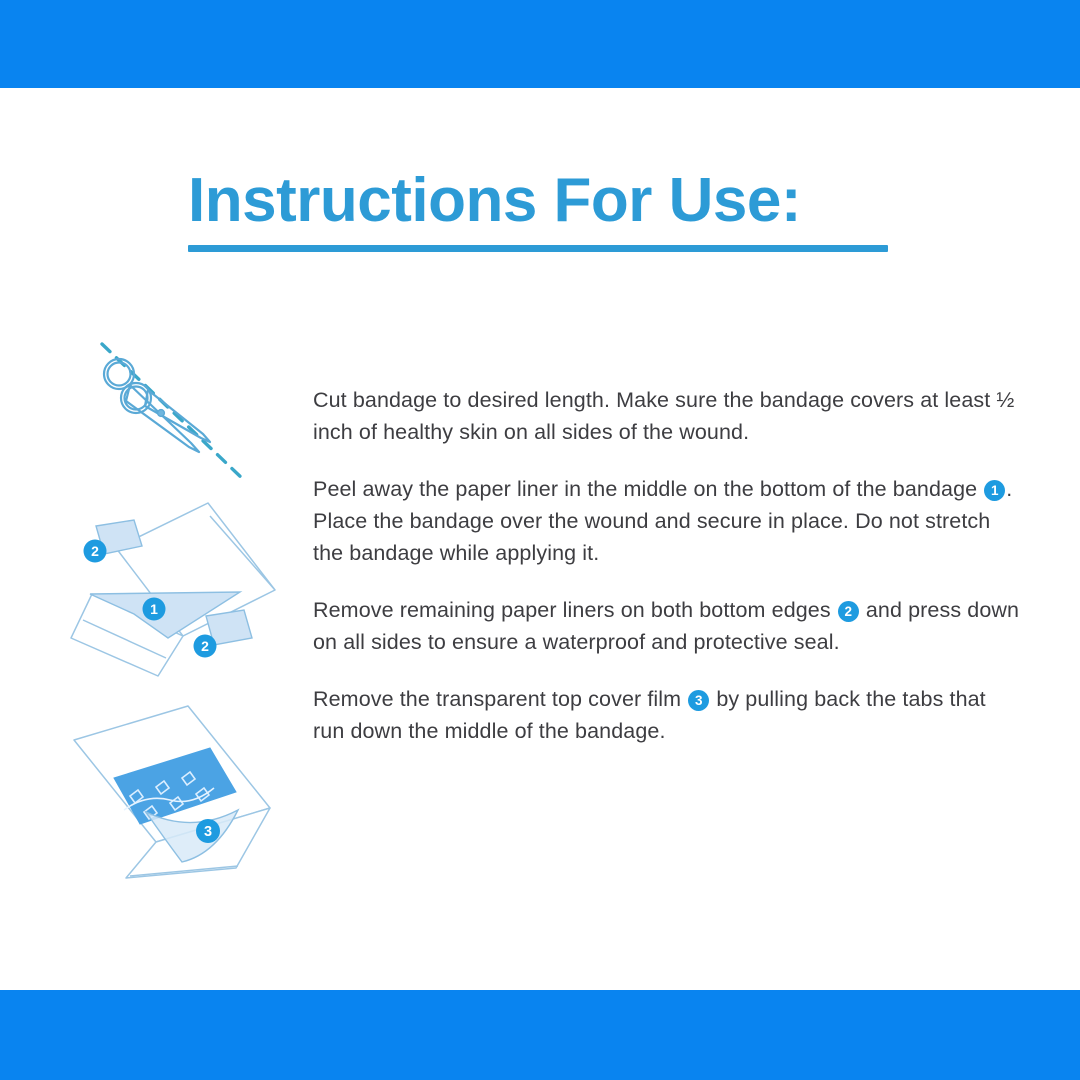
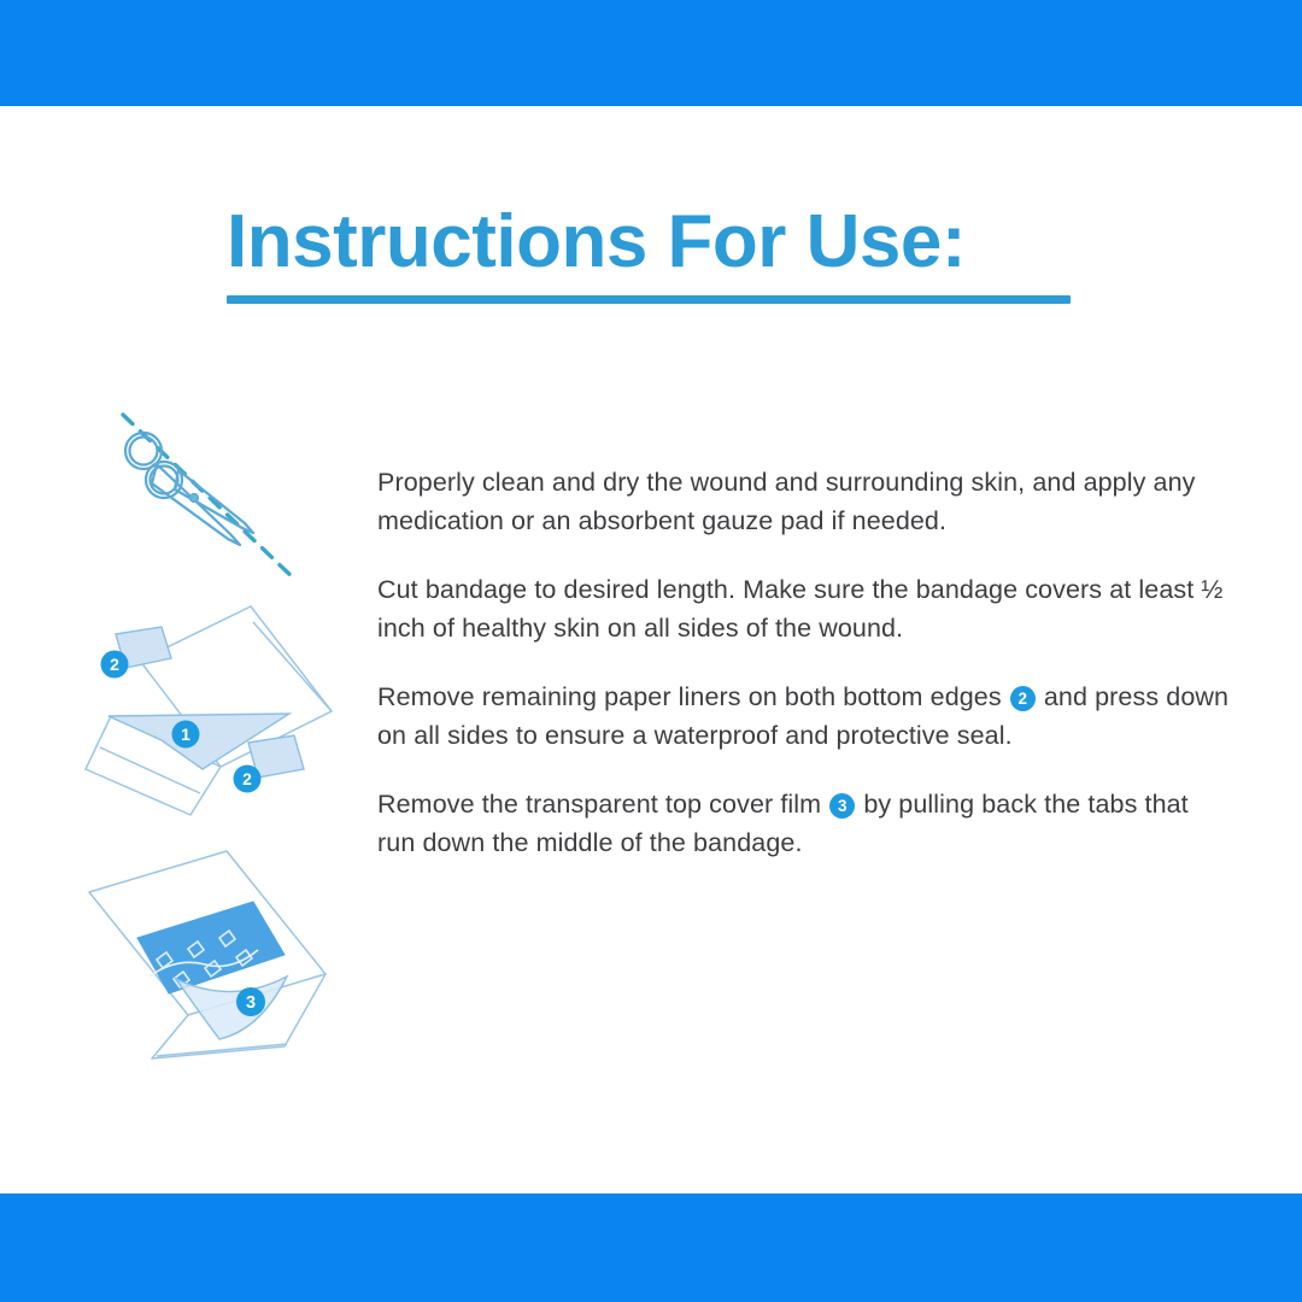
  Instructions For Use:
  2
  1
  2
  3
+ Properly clean and dry the wound and surrounding skin, and apply any medication or an absorbent gauze pad if needed.
  Cut bandage to desired length. Make sure the bandage covers at least ½ inch of healthy skin on all sides of the wound.
- Peel away the paper liner in the middle on the bottom of the bandage 1 . Place the bandage over the wound and secure in place. Do not stretch the bandage while applying it.
  Remove remaining paper liners on both bottom edges 2 and press down on all sides to ensure a waterproof and protective seal.
  Remove the transparent top cover film 3 by pulling back the tabs that run down the middle of the bandage.
